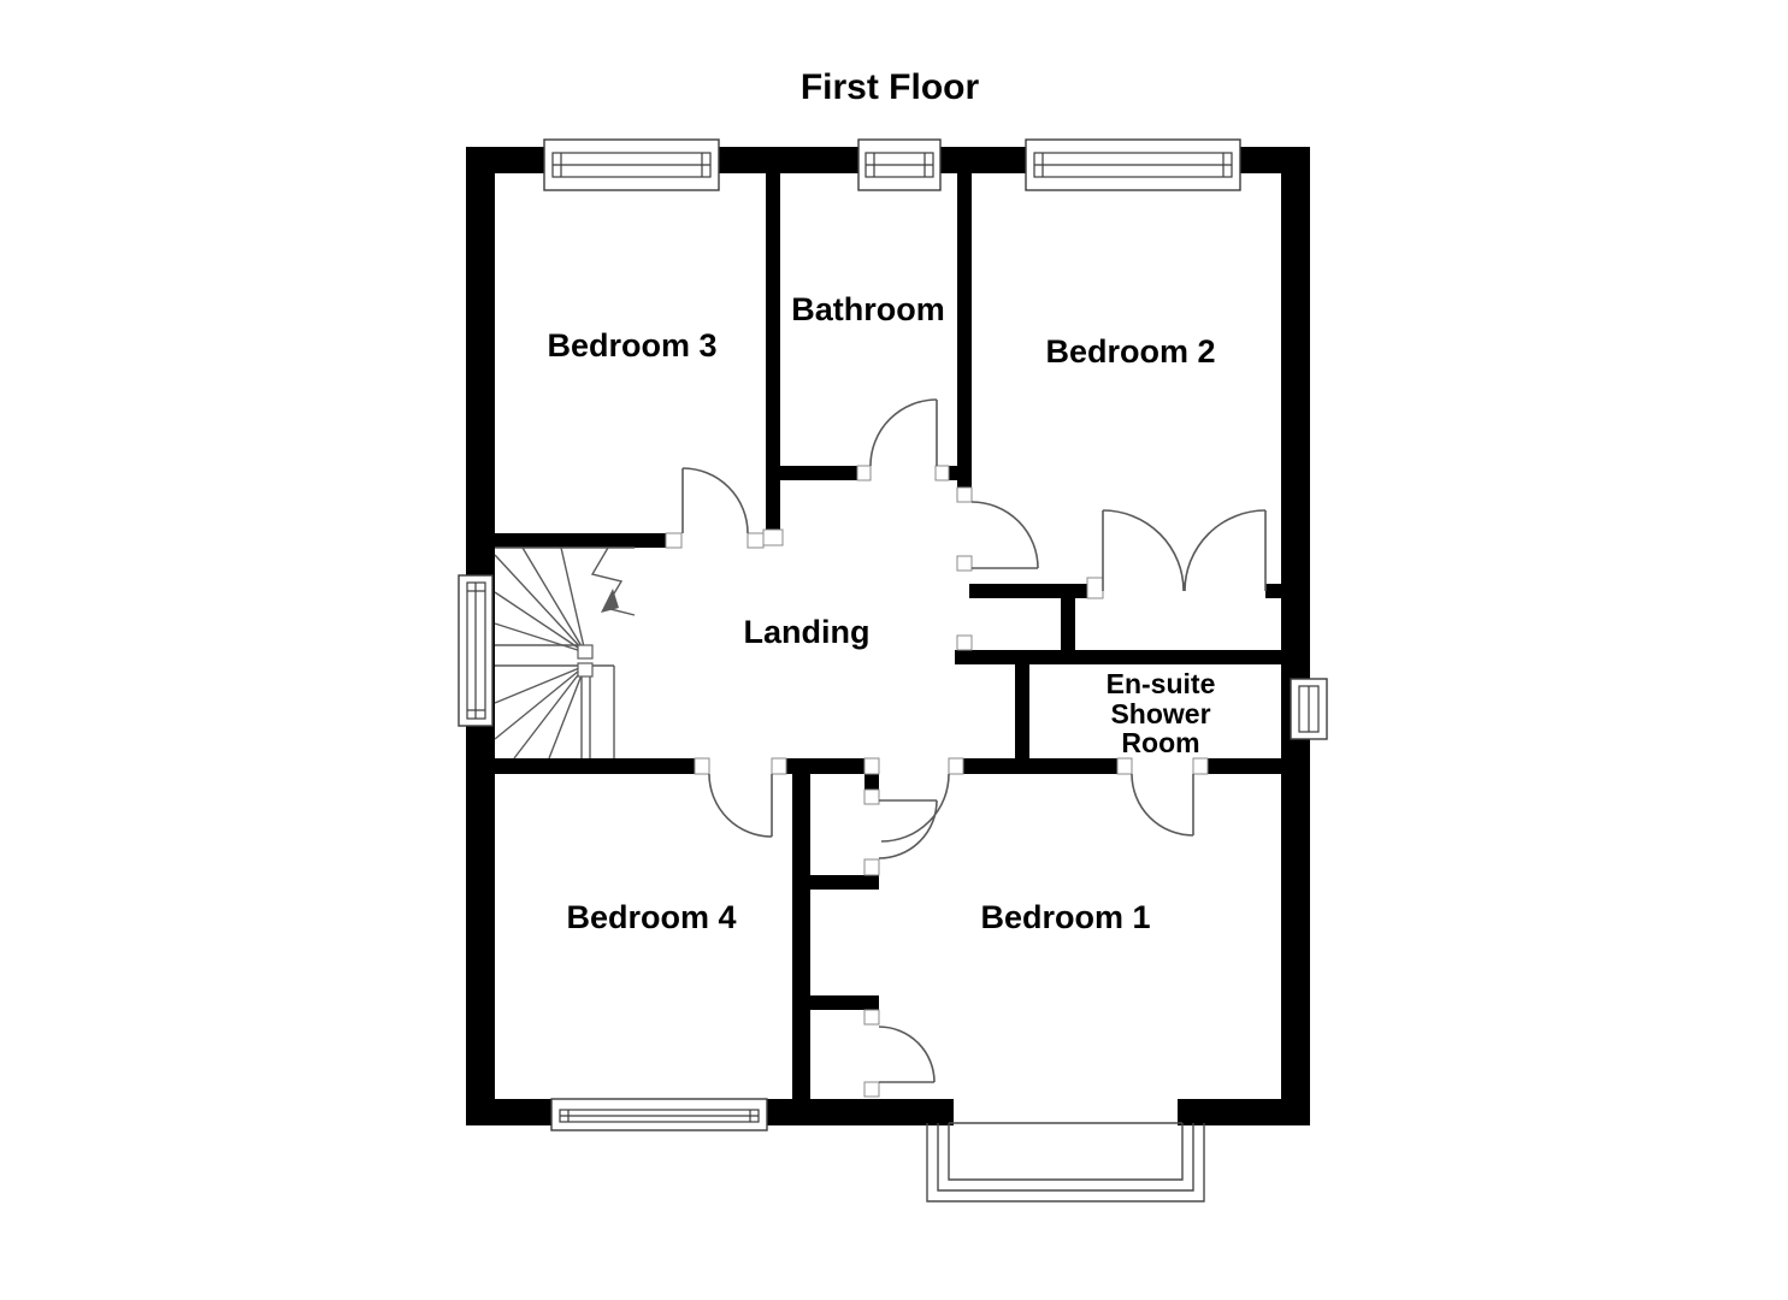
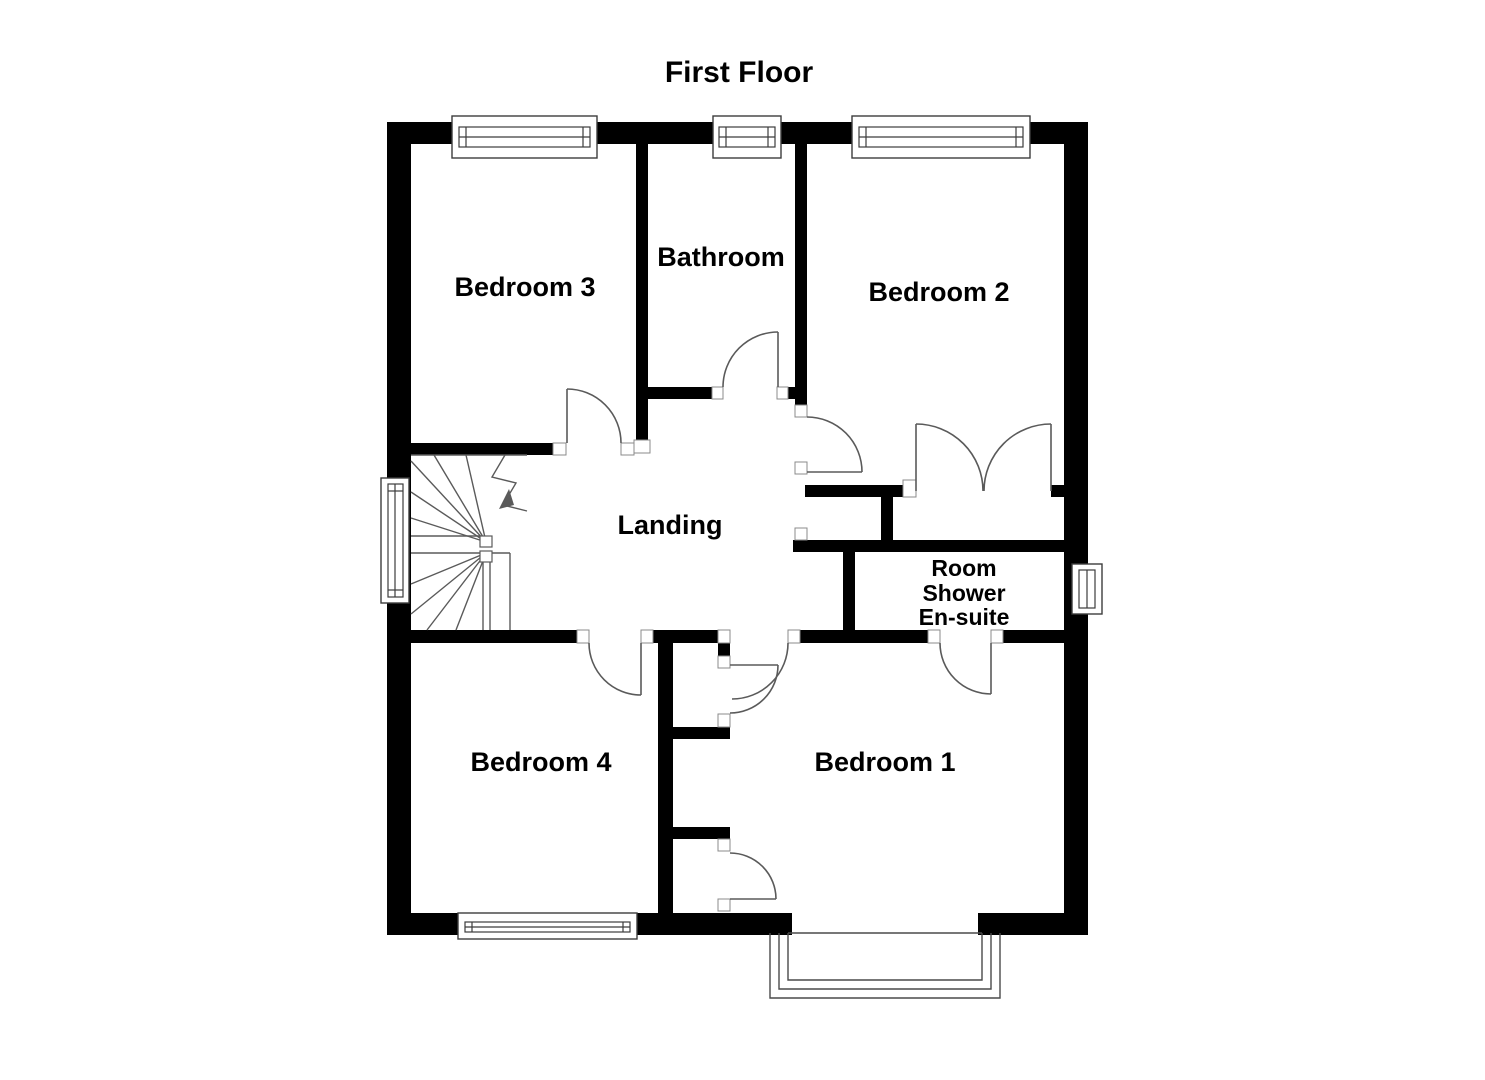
  First Floor
  Bedroom 3
  Bathroom
  Bedroom 2
  Landing
- En-suite
+ Room
  Shower
- Room
+ En-suite
  Bedroom 4
  Bedroom 1
